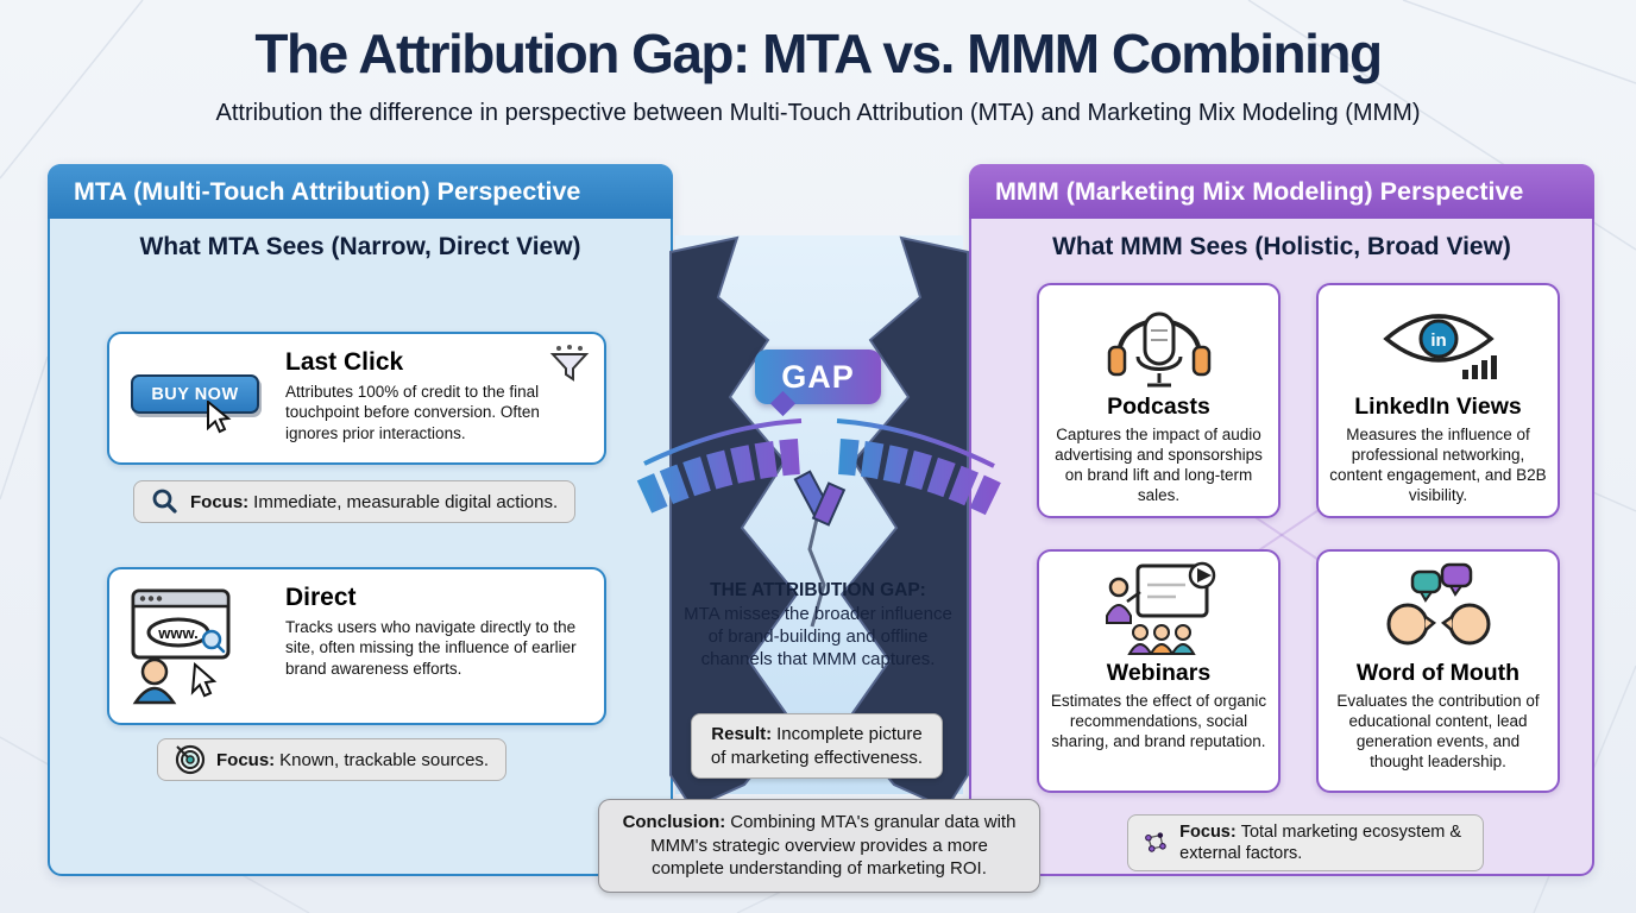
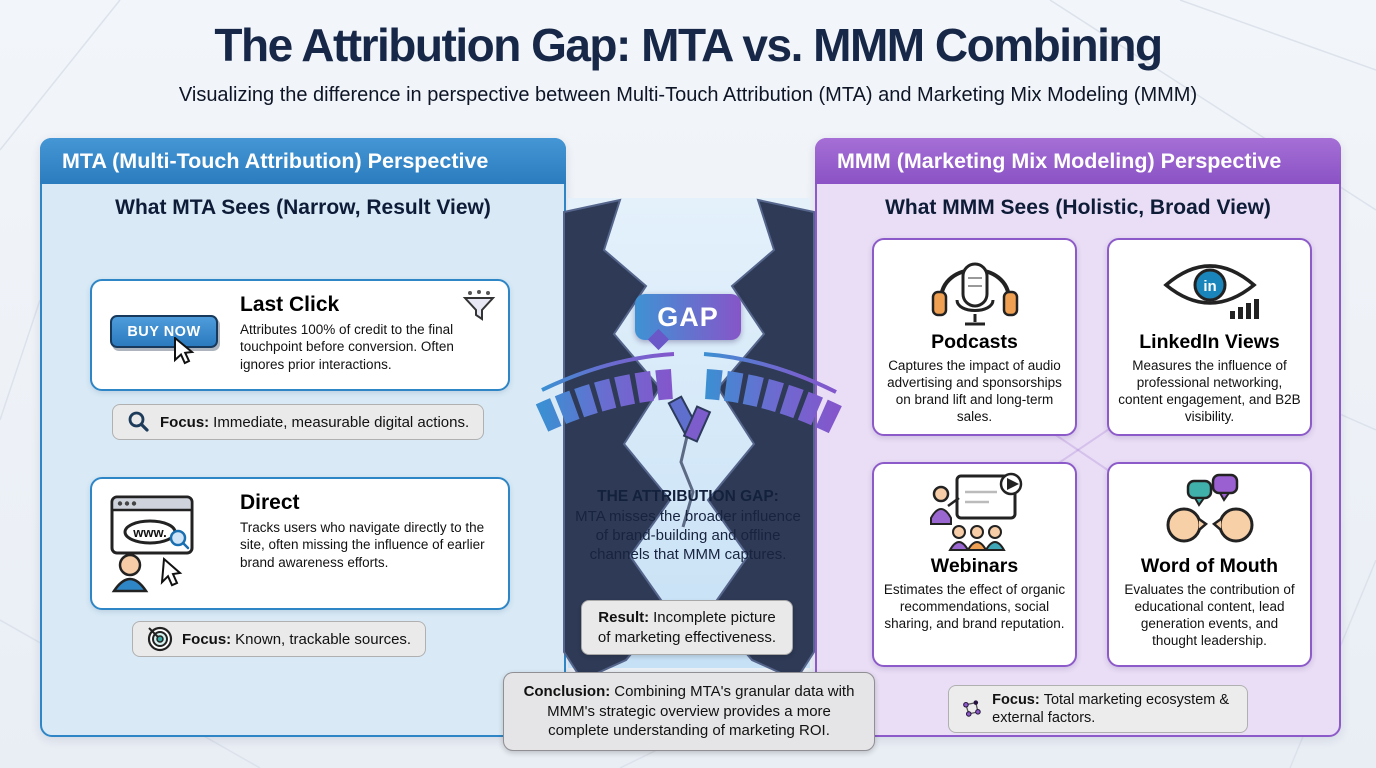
  The Attribution Gap: MTA vs. MMM Combining
- Attribution the difference in perspective between Multi-Touch Attribution (MTA) and Marketing Mix Modeling (MMM)
+ Visualizing the difference in perspective between Multi-Touch Attribution (MTA) and Marketing Mix Modeling (MMM)
  MTA (Multi-Touch Attribution) Perspective
- What MTA Sees (Narrow, Direct View)
+ What MTA Sees (Narrow, Result View)
  BUY NOW
  Last Click
  Attributes 100% of credit to the final touchpoint before conversion. Often ignores prior interactions.
  Focus: Immediate, measurable digital actions.
  www.
  Direct
  Tracks users who navigate directly to the site, often missing the influence of earlier brand awareness efforts.
  Focus: Known, trackable sources.
  GAP
  THE ATTRIBUTION GAP:
  MTA misses the broader influence of brand-building and offline channels that MMM captures.
  Result: Incomplete picture of marketing effectiveness.
  Conclusion: Combining MTA's granular data with MMM's strategic overview provides a more complete understanding of marketing ROI.
  MMM (Marketing Mix Modeling) Perspective
  What MMM Sees (Holistic, Broad View)
  Podcasts
  Captures the impact of audio advertising and sponsorships on brand lift and long-term sales.
  in
  LinkedIn Views
  Measures the influence of professional networking, content engagement, and B2B visibility.
  Webinars
  Estimates the effect of organic recommendations, social sharing, and brand reputation.
  Word of Mouth
  Evaluates the contribution of educational content, lead generation events, and thought leadership.
  Focus: Total marketing ecosystem & external factors.
